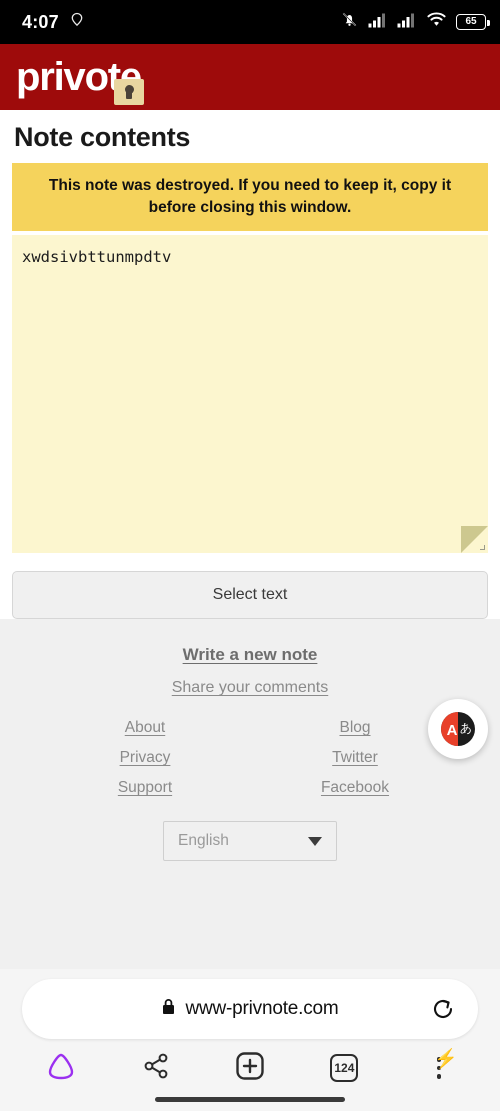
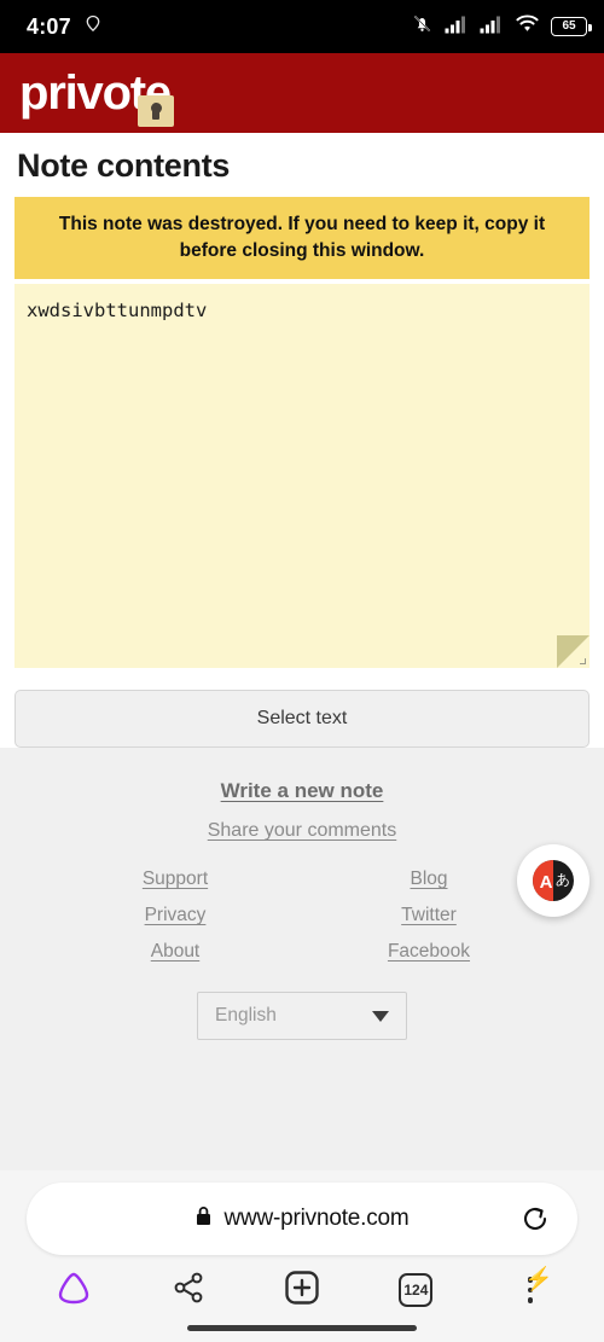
  4:07
  65
  privote
  Note contents
  This note was destroyed. If you need to keep it, copy it before closing this window.
  xwdsivbttunmpdtv
  Select text
  Write a new note
  Share your comments
- About
+ Support
  Privacy
- Support
+ About
  Blog
  Twitter
  Facebook
  English
  A
  あ
  www-privnote.com
  124
  ⚡
